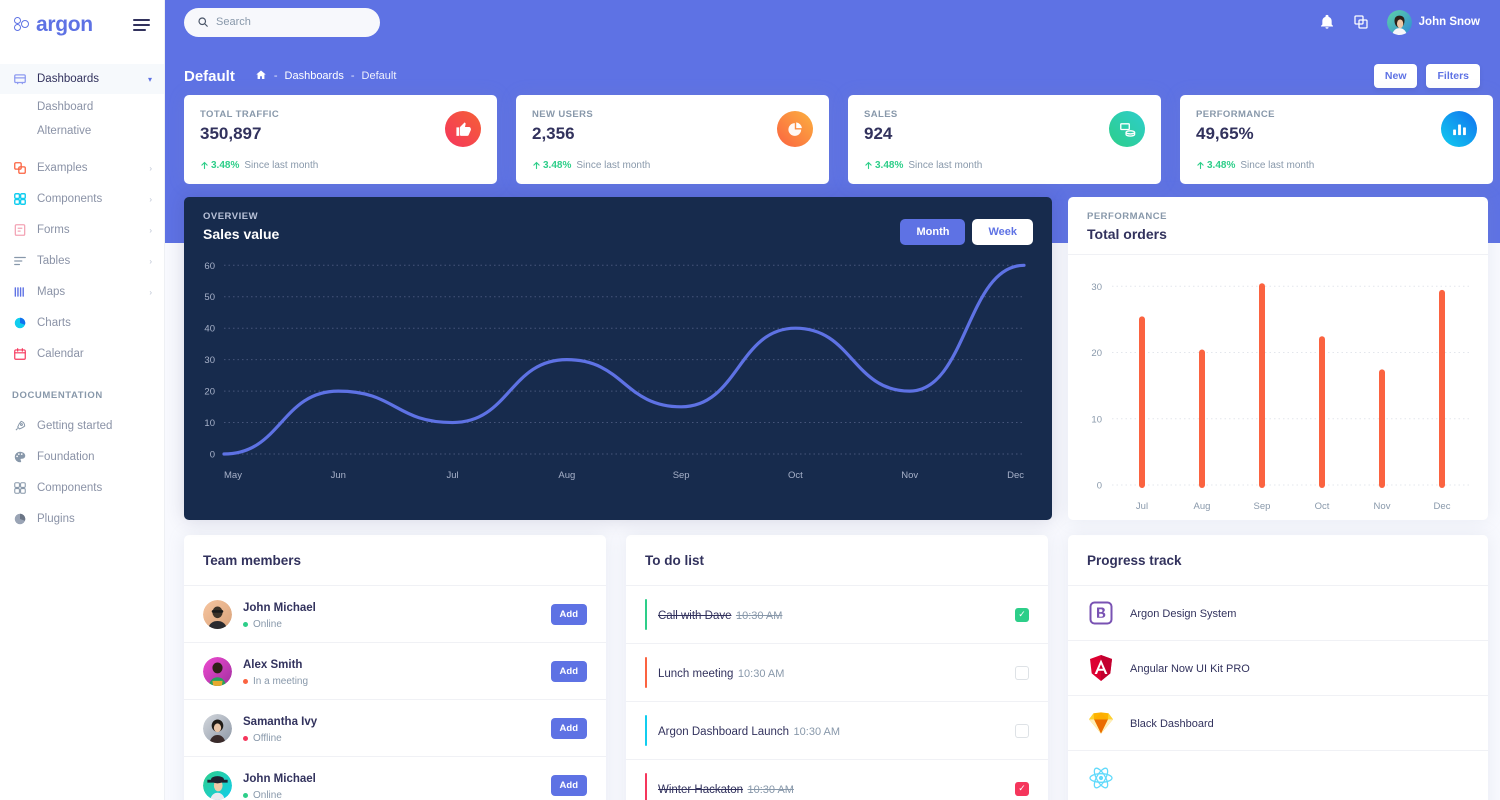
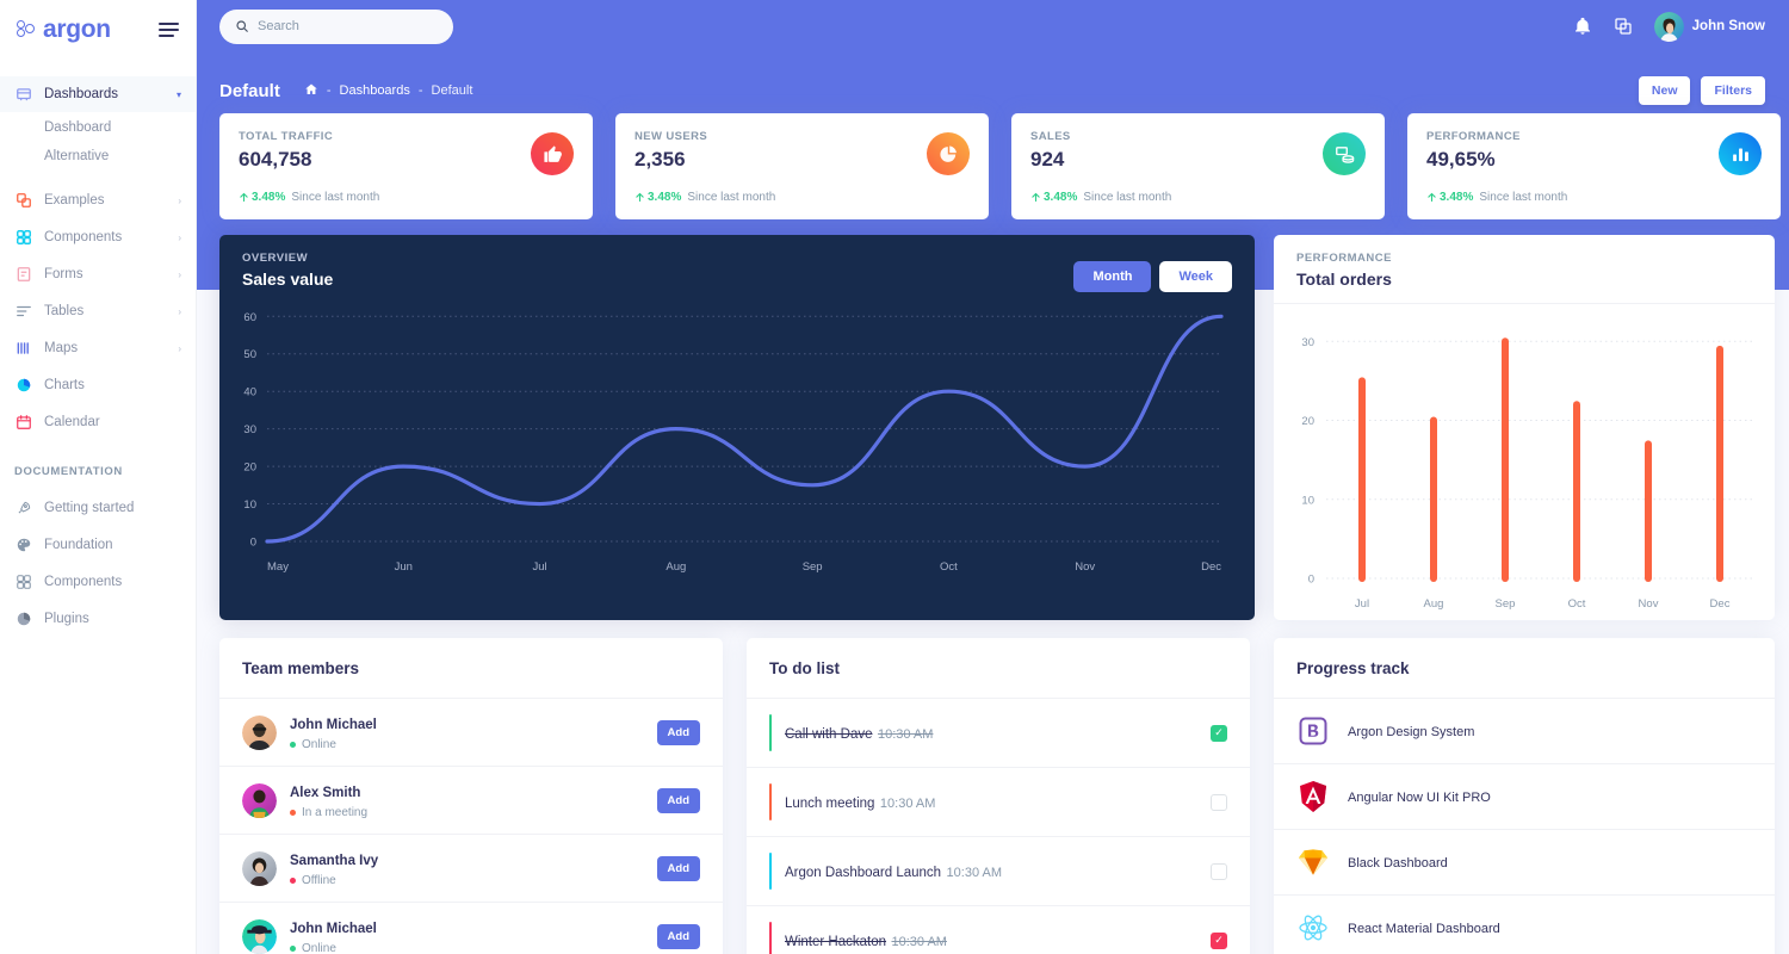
  argon
  Dashboards
  ▾
  Dashboard
  Alternative
  Examples
  ›
  Components
  ›
  Forms
  ›
  Tables
  ›
  Maps
  ›
  Charts
  Calendar
  DOCUMENTATION
  Getting started
  Foundation
  Components
  Plugins
  Search
  John Snow
  Default
  -
  Dashboards
  -
  Default
  New
  Filters
  TOTAL TRAFFIC
- 350,897
+ 604,758
  3.48%
  Since last month
  NEW USERS
  2,356
  3.48%
  Since last month
  SALES
  924
  3.48%
  Since last month
  PERFORMANCE
  49,65%
  3.48%
  Since last month
  OVERVIEW
  Sales value
  Month
  Week
  0
  10
  20
  30
  40
  50
  60
  May
  Jun
  Jul
  Aug
  Sep
  Oct
  Nov
  Dec
  PERFORMANCE
  Total orders
  0
  10
  20
  30
  Jul
  Aug
  Sep
  Oct
  Nov
  Dec
  Team members
  John Michael
  Online
  Add
  Alex Smith
  In a meeting
  Add
  Samantha Ivy
  Offline
  Add
  John Michael
  Online
  Add
  To do list
  Call with Dave 10:30 AM
  ✓
  Lunch meeting 10:30 AM
  Argon Dashboard Launch 10:30 AM
  Winter Hackaton 10:30 AM
  ✓
  Progress track
  Argon Design System
  Angular Now UI Kit PRO
  Black Dashboard
+ React Material Dashboard
